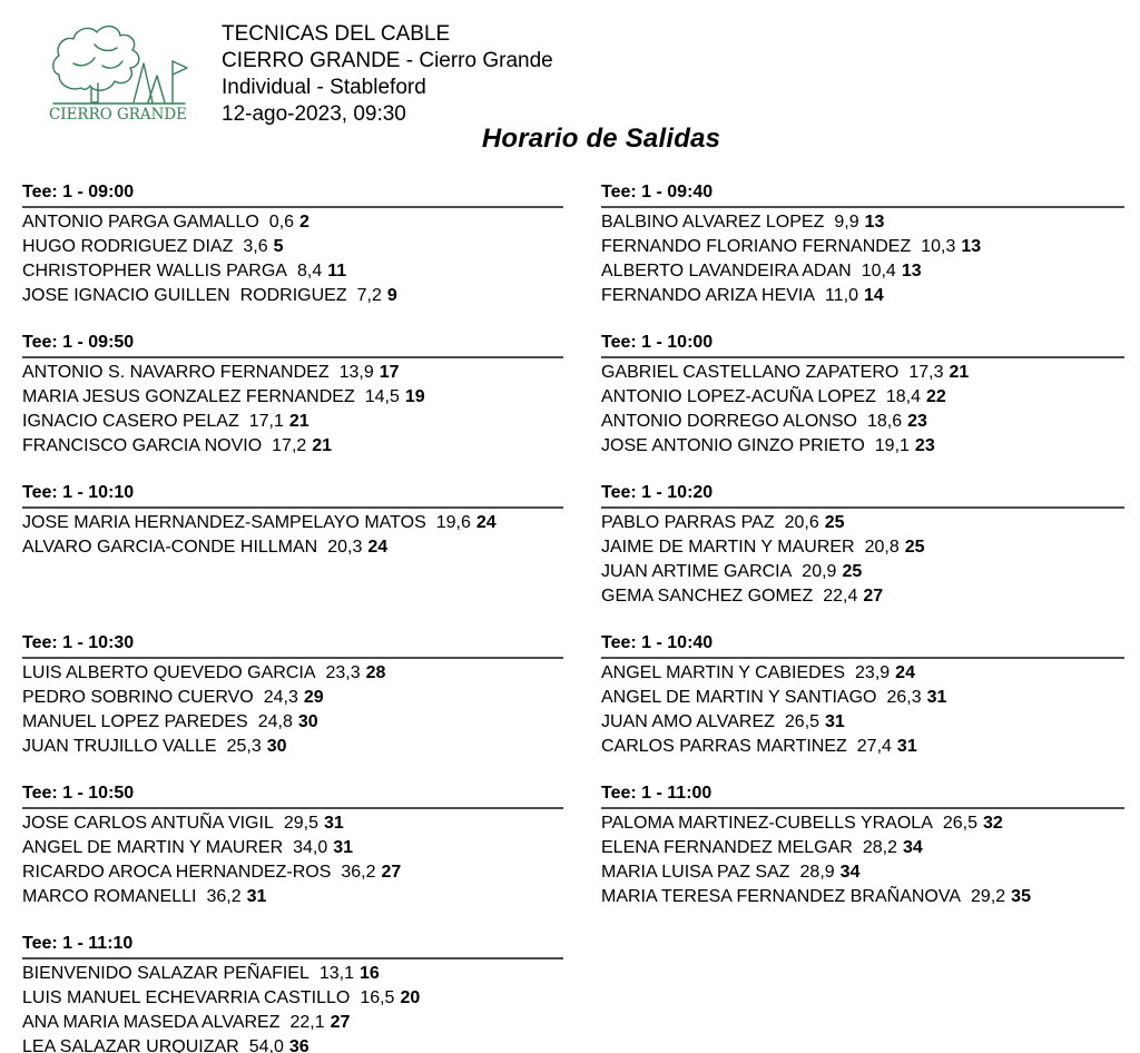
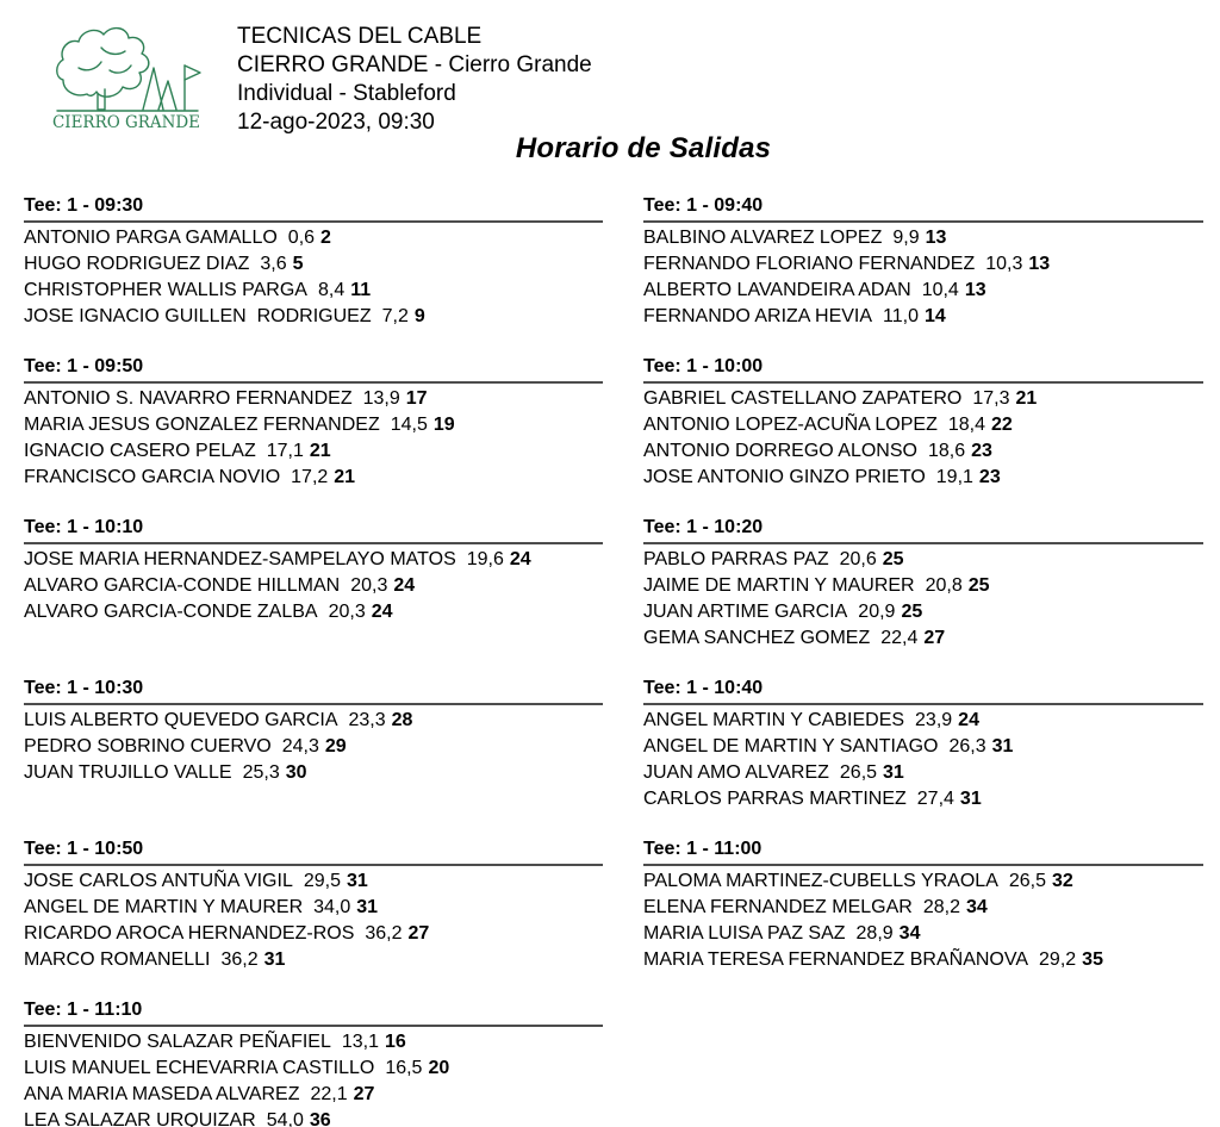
  CIERRO GRANDE
  TECNICAS DEL CABLE
  CIERRO GRANDE - Cierro Grande
  Individual - Stableford
  12-ago-2023, 09:30
  Horario de Salidas
- Tee: 1 - 09:00
+ Tee: 1 - 09:30
  ANTONIO PARGA GAMALLO 0,6 2
  HUGO RODRIGUEZ DIAZ 3,6 5
  CHRISTOPHER WALLIS PARGA 8,4 11
  JOSE IGNACIO GUILLEN RODRIGUEZ 7,2 9
  Tee: 1 - 09:40
  BALBINO ALVAREZ LOPEZ 9,9 13
  FERNANDO FLORIANO FERNANDEZ 10,3 13
  ALBERTO LAVANDEIRA ADAN 10,4 13
  FERNANDO ARIZA HEVIA 11,0 14
  Tee: 1 - 09:50
  ANTONIO S. NAVARRO FERNANDEZ 13,9 17
  MARIA JESUS GONZALEZ FERNANDEZ 14,5 19
  IGNACIO CASERO PELAZ 17,1 21
  FRANCISCO GARCIA NOVIO 17,2 21
  Tee: 1 - 10:00
  GABRIEL CASTELLANO ZAPATERO 17,3 21
  ANTONIO LOPEZ-ACUÑA LOPEZ 18,4 22
  ANTONIO DORREGO ALONSO 18,6 23
  JOSE ANTONIO GINZO PRIETO 19,1 23
  Tee: 1 - 10:10
  JOSE MARIA HERNANDEZ-SAMPELAYO MATOS 19,6 24
  ALVARO GARCIA-CONDE HILLMAN 20,3 24
+ ALVARO GARCIA-CONDE ZALBA 20,3 24
  Tee: 1 - 10:20
  PABLO PARRAS PAZ 20,6 25
  JAIME DE MARTIN Y MAURER 20,8 25
  JUAN ARTIME GARCIA 20,9 25
  GEMA SANCHEZ GOMEZ 22,4 27
  Tee: 1 - 10:30
  LUIS ALBERTO QUEVEDO GARCIA 23,3 28
  PEDRO SOBRINO CUERVO 24,3 29
- MANUEL LOPEZ PAREDES 24,8 30
  JUAN TRUJILLO VALLE 25,3 30
  Tee: 1 - 10:40
  ANGEL MARTIN Y CABIEDES 23,9 24
  ANGEL DE MARTIN Y SANTIAGO 26,3 31
  JUAN AMO ALVAREZ 26,5 31
  CARLOS PARRAS MARTINEZ 27,4 31
  Tee: 1 - 10:50
  JOSE CARLOS ANTUÑA VIGIL 29,5 31
  ANGEL DE MARTIN Y MAURER 34,0 31
  RICARDO AROCA HERNANDEZ-ROS 36,2 27
  MARCO ROMANELLI 36,2 31
  Tee: 1 - 11:00
  PALOMA MARTINEZ-CUBELLS YRAOLA 26,5 32
  ELENA FERNANDEZ MELGAR 28,2 34
  MARIA LUISA PAZ SAZ 28,9 34
  MARIA TERESA FERNANDEZ BRAÑANOVA 29,2 35
  Tee: 1 - 11:10
  BIENVENIDO SALAZAR PEÑAFIEL 13,1 16
  LUIS MANUEL ECHEVARRIA CASTILLO 16,5 20
  ANA MARIA MASEDA ALVAREZ 22,1 27
  LEA SALAZAR URQUIZAR 54,0 36
